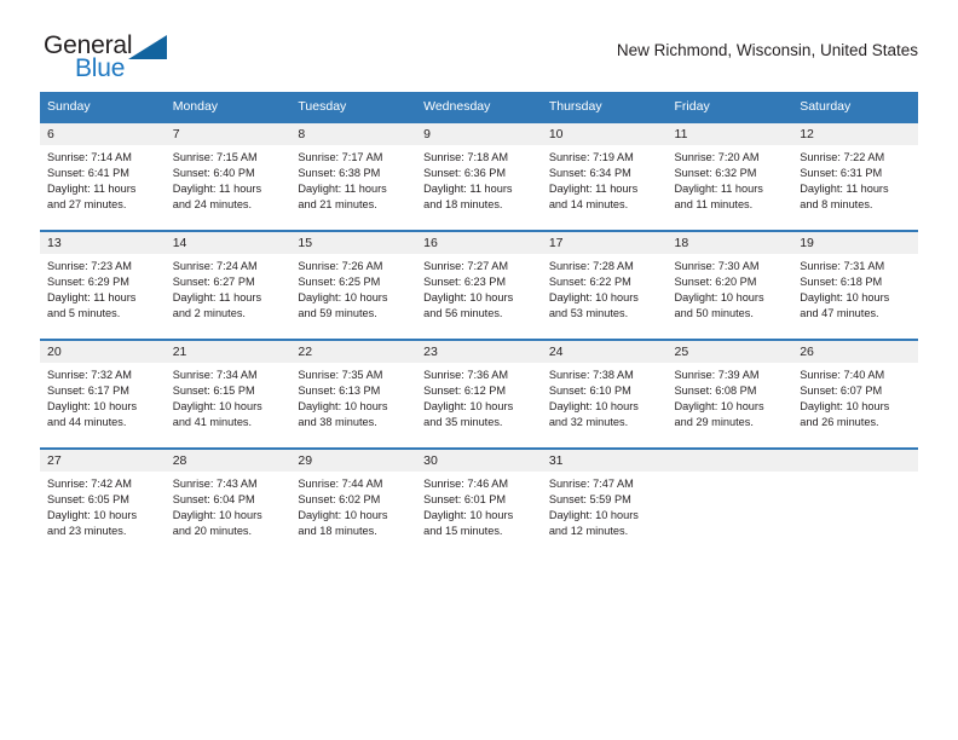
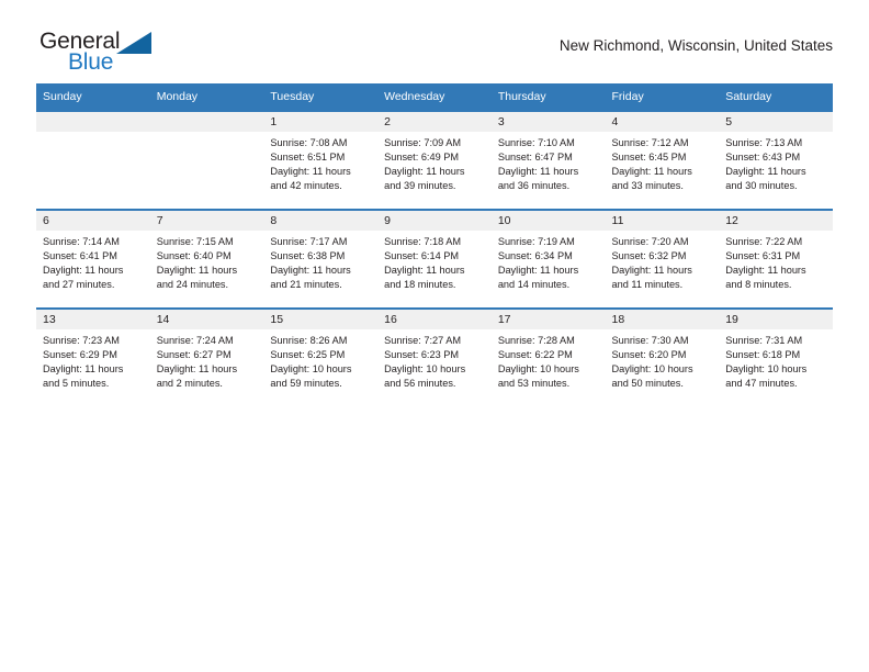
  General
  Blue
  New Richmond, Wisconsin, United States
  Sunday	Monday	Tuesday	Wednesday	Thursday	Friday	Saturday
+ 		1Sunrise: 7:08 AMSunset: 6:51 PMDaylight: 11 hoursand 42 minutes.	2Sunrise: 7:09 AMSunset: 6:49 PMDaylight: 11 hoursand 39 minutes.	3Sunrise: 7:10 AMSunset: 6:47 PMDaylight: 11 hoursand 36 minutes.	4Sunrise: 7:12 AMSunset: 6:45 PMDaylight: 11 hoursand 33 minutes.	5Sunrise: 7:13 AMSunset: 6:43 PMDaylight: 11 hoursand 30 minutes.
- 6Sunrise: 7:14 AMSunset: 6:41 PMDaylight: 11 hoursand 27 minutes.	7Sunrise: 7:15 AMSunset: 6:40 PMDaylight: 11 hoursand 24 minutes.	8Sunrise: 7:17 AMSunset: 6:38 PMDaylight: 11 hoursand 21 minutes.	9Sunrise: 7:18 AMSunset: 6:36 PMDaylight: 11 hoursand 18 minutes.	10Sunrise: 7:19 AMSunset: 6:34 PMDaylight: 11 hoursand 14 minutes.	11Sunrise: 7:20 AMSunset: 6:32 PMDaylight: 11 hoursand 11 minutes.	12Sunrise: 7:22 AMSunset: 6:31 PMDaylight: 11 hoursand 8 minutes.
+ 6Sunrise: 7:14 AMSunset: 6:41 PMDaylight: 11 hoursand 27 minutes.	7Sunrise: 7:15 AMSunset: 6:40 PMDaylight: 11 hoursand 24 minutes.	8Sunrise: 7:17 AMSunset: 6:38 PMDaylight: 11 hoursand 21 minutes.	9Sunrise: 7:18 AMSunset: 6:14 PMDaylight: 11 hoursand 18 minutes.	10Sunrise: 7:19 AMSunset: 6:34 PMDaylight: 11 hoursand 14 minutes.	11Sunrise: 7:20 AMSunset: 6:32 PMDaylight: 11 hoursand 11 minutes.	12Sunrise: 7:22 AMSunset: 6:31 PMDaylight: 11 hoursand 8 minutes.
- 13Sunrise: 7:23 AMSunset: 6:29 PMDaylight: 11 hoursand 5 minutes.	14Sunrise: 7:24 AMSunset: 6:27 PMDaylight: 11 hoursand 2 minutes.	15Sunrise: 7:26 AMSunset: 6:25 PMDaylight: 10 hoursand 59 minutes.	16Sunrise: 7:27 AMSunset: 6:23 PMDaylight: 10 hoursand 56 minutes.	17Sunrise: 7:28 AMSunset: 6:22 PMDaylight: 10 hoursand 53 minutes.	18Sunrise: 7:30 AMSunset: 6:20 PMDaylight: 10 hoursand 50 minutes.	19Sunrise: 7:31 AMSunset: 6:18 PMDaylight: 10 hoursand 47 minutes.
+ 13Sunrise: 7:23 AMSunset: 6:29 PMDaylight: 11 hoursand 5 minutes.	14Sunrise: 7:24 AMSunset: 6:27 PMDaylight: 11 hoursand 2 minutes.	15Sunrise: 8:26 AMSunset: 6:25 PMDaylight: 10 hoursand 59 minutes.	16Sunrise: 7:27 AMSunset: 6:23 PMDaylight: 10 hoursand 56 minutes.	17Sunrise: 7:28 AMSunset: 6:22 PMDaylight: 10 hoursand 53 minutes.	18Sunrise: 7:30 AMSunset: 6:20 PMDaylight: 10 hoursand 50 minutes.	19Sunrise: 7:31 AMSunset: 6:18 PMDaylight: 10 hoursand 47 minutes.
- 20Sunrise: 7:32 AMSunset: 6:17 PMDaylight: 10 hoursand 44 minutes.	21Sunrise: 7:34 AMSunset: 6:15 PMDaylight: 10 hoursand 41 minutes.	22Sunrise: 7:35 AMSunset: 6:13 PMDaylight: 10 hoursand 38 minutes.	23Sunrise: 7:36 AMSunset: 6:12 PMDaylight: 10 hoursand 35 minutes.	24Sunrise: 7:38 AMSunset: 6:10 PMDaylight: 10 hoursand 32 minutes.	25Sunrise: 7:39 AMSunset: 6:08 PMDaylight: 10 hoursand 29 minutes.	26Sunrise: 7:40 AMSunset: 6:07 PMDaylight: 10 hoursand 26 minutes.
- 27Sunrise: 7:42 AMSunset: 6:05 PMDaylight: 10 hoursand 23 minutes.	28Sunrise: 7:43 AMSunset: 6:04 PMDaylight: 10 hoursand 20 minutes.	29Sunrise: 7:44 AMSunset: 6:02 PMDaylight: 10 hoursand 18 minutes.	30Sunrise: 7:46 AMSunset: 6:01 PMDaylight: 10 hoursand 15 minutes.	31Sunrise: 7:47 AMSunset: 5:59 PMDaylight: 10 hoursand 12 minutes.
